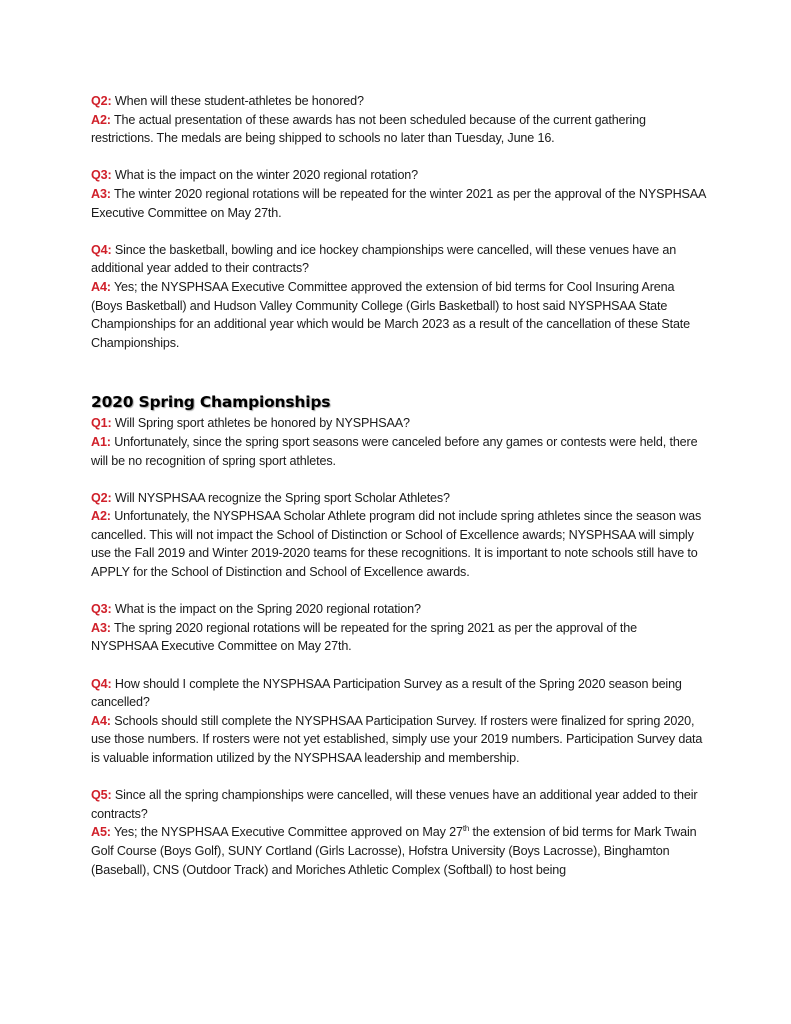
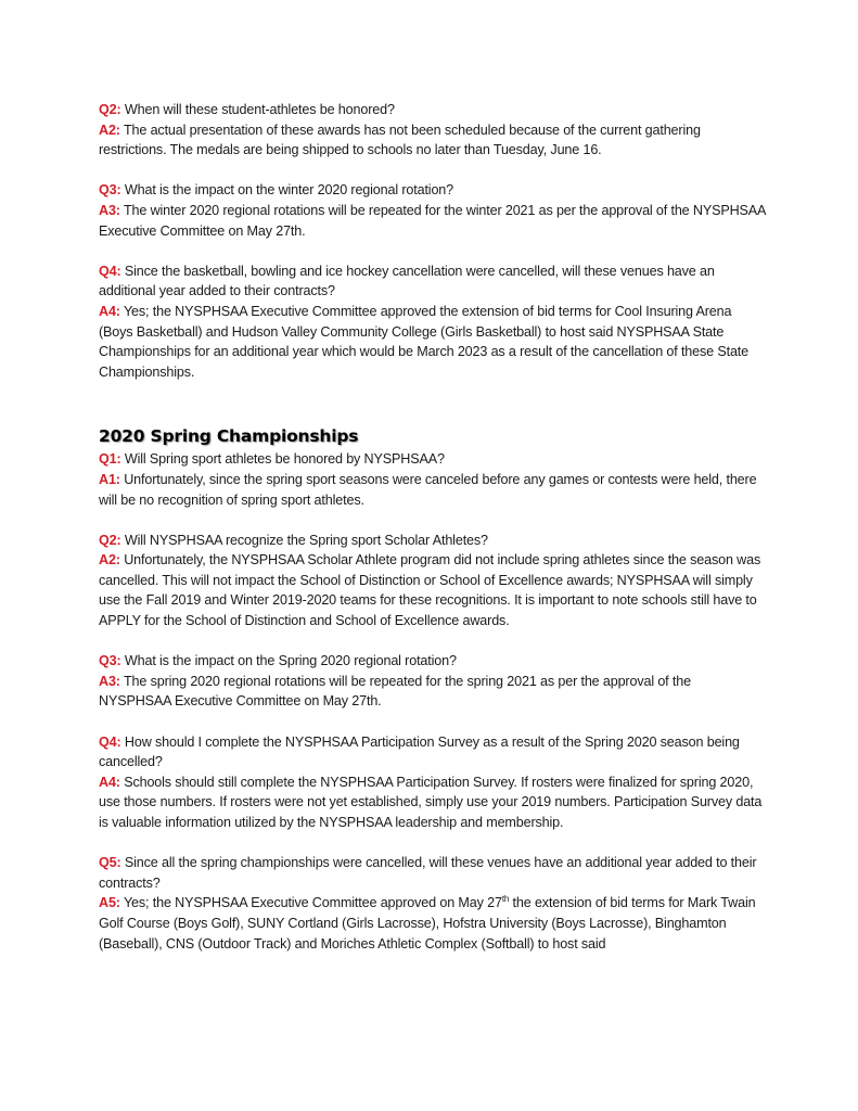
  Q2: When will these student-athletes be honored?
  A2: The actual presentation of these awards has not been scheduled because of the current gathering restrictions. The medals are being shipped to schools no later than Tuesday, June 16.
  Q3: What is the impact on the winter 2020 regional rotation?
  A3: The winter 2020 regional rotations will be repeated for the winter 2021 as per the approval of the NYSPHSAA Executive Committee on May 27th.
- Q4: Since the basketball, bowling and ice hockey championships were cancelled, will these venues have an additional year added to their contracts?
+ Q4: Since the basketball, bowling and ice hockey cancellation were cancelled, will these venues have an additional year added to their contracts?
  A4: Yes; the NYSPHSAA Executive Committee approved the extension of bid terms for Cool Insuring Arena (Boys Basketball) and Hudson Valley Community College (Girls Basketball) to host said NYSPHSAA State Championships for an additional year which would be March 2023 as a result of the cancellation of these State Championships.
  2020 Spring Championships
  Q1: Will Spring sport athletes be honored by NYSPHSAA?
  A1: Unfortunately, since the spring sport seasons were canceled before any games or contests were held, there will be no recognition of spring sport athletes.
  Q2: Will NYSPHSAA recognize the Spring sport Scholar Athletes?
  A2: Unfortunately, the NYSPHSAA Scholar Athlete program did not include spring athletes since the season was cancelled. This will not impact the School of Distinction or School of Excellence awards; NYSPHSAA will simply use the Fall 2019 and Winter 2019-2020 teams for these recognitions. It is important to note schools still have to APPLY for the School of Distinction and School of Excellence awards.
  Q3: What is the impact on the Spring 2020 regional rotation?
  A3: The spring 2020 regional rotations will be repeated for the spring 2021 as per the approval of the NYSPHSAA Executive Committee on May 27th.
  Q4: How should I complete the NYSPHSAA Participation Survey as a result of the Spring 2020 season being cancelled?
  A4: Schools should still complete the NYSPHSAA Participation Survey. If rosters were finalized for spring 2020, use those numbers. If rosters were not yet established, simply use your 2019 numbers. Participation Survey data is valuable information utilized by the NYSPHSAA leadership and membership.
  Q5: Since all the spring championships were cancelled, will these venues have an additional year added to their contracts?
- A5: Yes; the NYSPHSAA Executive Committee approved on May 27th the extension of bid terms for Mark Twain Golf Course (Boys Golf), SUNY Cortland (Girls Lacrosse), Hofstra University (Boys Lacrosse), Binghamton (Baseball), CNS (Outdoor Track) and Moriches Athletic Complex (Softball) to host being
+ A5: Yes; the NYSPHSAA Executive Committee approved on May 27th the extension of bid terms for Mark Twain Golf Course (Boys Golf), SUNY Cortland (Girls Lacrosse), Hofstra University (Boys Lacrosse), Binghamton (Baseball), CNS (Outdoor Track) and Moriches Athletic Complex (Softball) to host said
